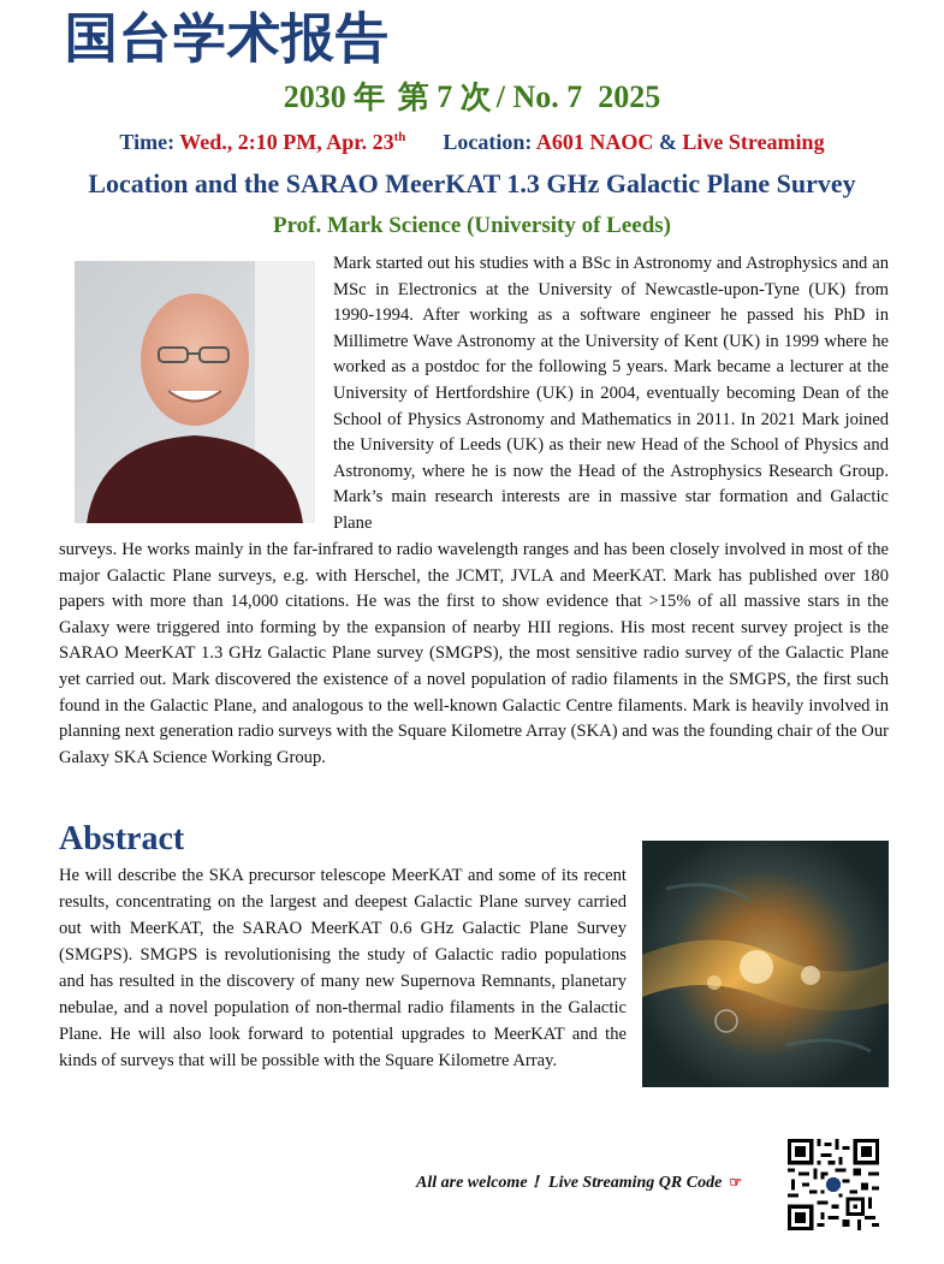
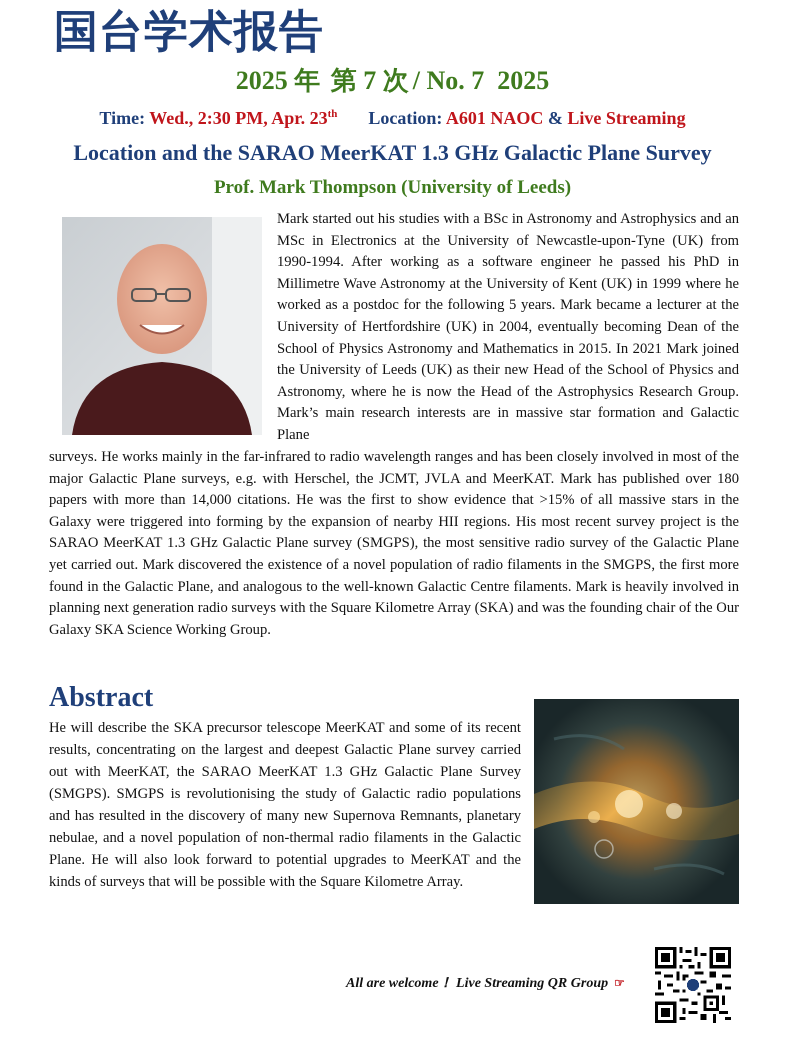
  国台学术报告
- 2030 年 第 7 次 / No. 7 2025
+ 2025 年 第 7 次 / No. 7 2025
- Time: Wed., 2:10 PM, Apr. 23th Location: A601 NAOC & Live Streaming
+ Time: Wed., 2:30 PM, Apr. 23th Location: A601 NAOC & Live Streaming
  Location and the SARAO MeerKAT 1.3 GHz Galactic Plane Survey
- Prof. Mark Science (University of Leeds)
+ Prof. Mark Thompson (University of Leeds)
- Mark started out his studies with a BSc in Astronomy and Astrophysics and an MSc in Electronics at the University of Newcastle-upon-Tyne (UK) from 1990-1994. After working as a software engineer he passed his PhD in Millimetre Wave Astronomy at the University of Kent (UK) in 1999 where he worked as a postdoc for the following 5 years. Mark became a lecturer at the University of Hertfordshire (UK) in 2004, eventually becoming Dean of the School of Physics Astronomy and Mathematics in 2011. In 2021 Mark joined the University of Leeds (UK) as their new Head of the School of Physics and Astronomy, where he is now the Head of the Astrophysics Research Group. Mark’s main research interests are in massive star formation and Galactic Plane
+ Mark started out his studies with a BSc in Astronomy and Astrophysics and an MSc in Electronics at the University of Newcastle-upon-Tyne (UK) from 1990-1994. After working as a software engineer he passed his PhD in Millimetre Wave Astronomy at the University of Kent (UK) in 1999 where he worked as a postdoc for the following 5 years. Mark became a lecturer at the University of Hertfordshire (UK) in 2004, eventually becoming Dean of the School of Physics Astronomy and Mathematics in 2015. In 2021 Mark joined the University of Leeds (UK) as their new Head of the School of Physics and Astronomy, where he is now the Head of the Astrophysics Research Group. Mark’s main research interests are in massive star formation and Galactic Plane
- surveys. He works mainly in the far-infrared to radio wavelength ranges and has been closely involved in most of the major Galactic Plane surveys, e.g. with Herschel, the JCMT, JVLA and MeerKAT. Mark has published over 180 papers with more than 14,000 citations. He was the first to show evidence that >15% of all massive stars in the Galaxy were triggered into forming by the expansion of nearby HII regions. His most recent survey project is the SARAO MeerKAT 1.3 GHz Galactic Plane survey (SMGPS), the most sensitive radio survey of the Galactic Plane yet carried out. Mark discovered the existence of a novel population of radio filaments in the SMGPS, the first such found in the Galactic Plane, and analogous to the well-known Galactic Centre filaments. Mark is heavily involved in planning next generation radio surveys with the Square Kilometre Array (SKA) and was the founding chair of the Our Galaxy SKA Science Working Group.
+ surveys. He works mainly in the far-infrared to radio wavelength ranges and has been closely involved in most of the major Galactic Plane surveys, e.g. with Herschel, the JCMT, JVLA and MeerKAT. Mark has published over 180 papers with more than 14,000 citations. He was the first to show evidence that >15% of all massive stars in the Galaxy were triggered into forming by the expansion of nearby HII regions. His most recent survey project is the SARAO MeerKAT 1.3 GHz Galactic Plane survey (SMGPS), the most sensitive radio survey of the Galactic Plane yet carried out. Mark discovered the existence of a novel population of radio filaments in the SMGPS, the first more found in the Galactic Plane, and analogous to the well-known Galactic Centre filaments. Mark is heavily involved in planning next generation radio surveys with the Square Kilometre Array (SKA) and was the founding chair of the Our Galaxy SKA Science Working Group.
  Abstract
- He will describe the SKA precursor telescope MeerKAT and some of its recent results, concentrating on the largest and deepest Galactic Plane survey carried out with MeerKAT, the SARAO MeerKAT 0.6 GHz Galactic Plane Survey (SMGPS). SMGPS is revolutionising the study of Galactic radio populations and has resulted in the discovery of many new Supernova Remnants, planetary nebulae, and a novel population of non-thermal radio filaments in the Galactic Plane. He will also look forward to potential upgrades to MeerKAT and the kinds of surveys that will be possible with the Square Kilometre Array.
+ He will describe the SKA precursor telescope MeerKAT and some of its recent results, concentrating on the largest and deepest Galactic Plane survey carried out with MeerKAT, the SARAO MeerKAT 1.3 GHz Galactic Plane Survey (SMGPS). SMGPS is revolutionising the study of Galactic radio populations and has resulted in the discovery of many new Supernova Remnants, planetary nebulae, and a novel population of non-thermal radio filaments in the Galactic Plane. He will also look forward to potential upgrades to MeerKAT and the kinds of surveys that will be possible with the Square Kilometre Array.
- All are welcome！ Live Streaming QR Code ☞
+ All are welcome！ Live Streaming QR Group ☞
